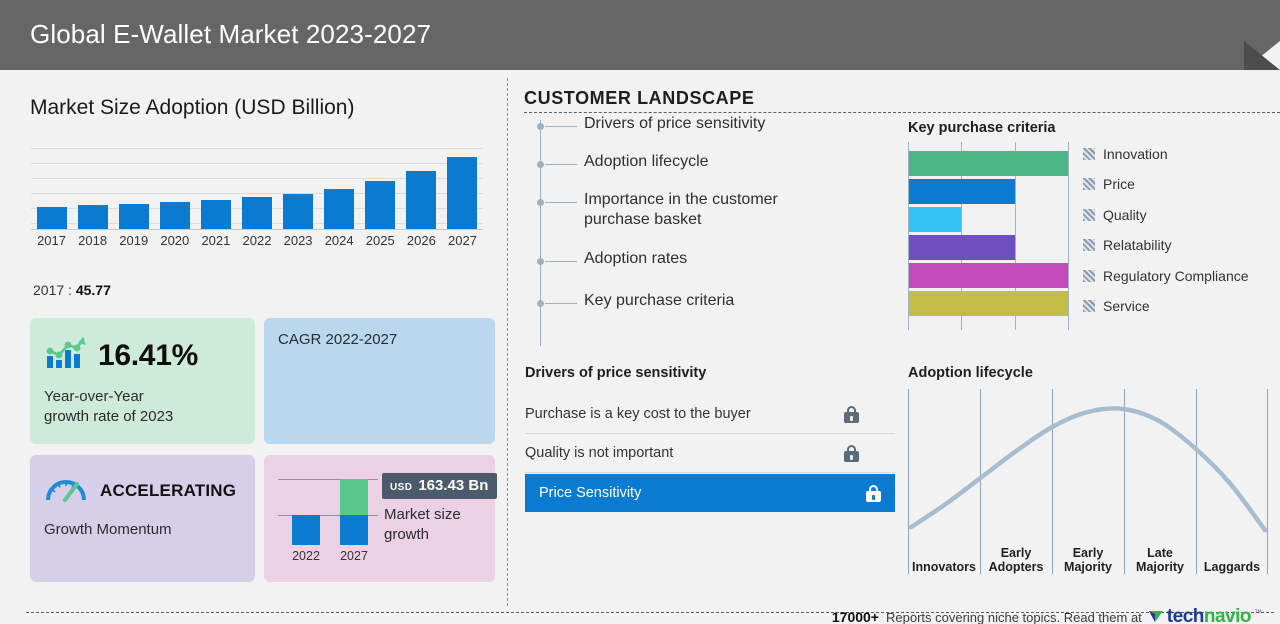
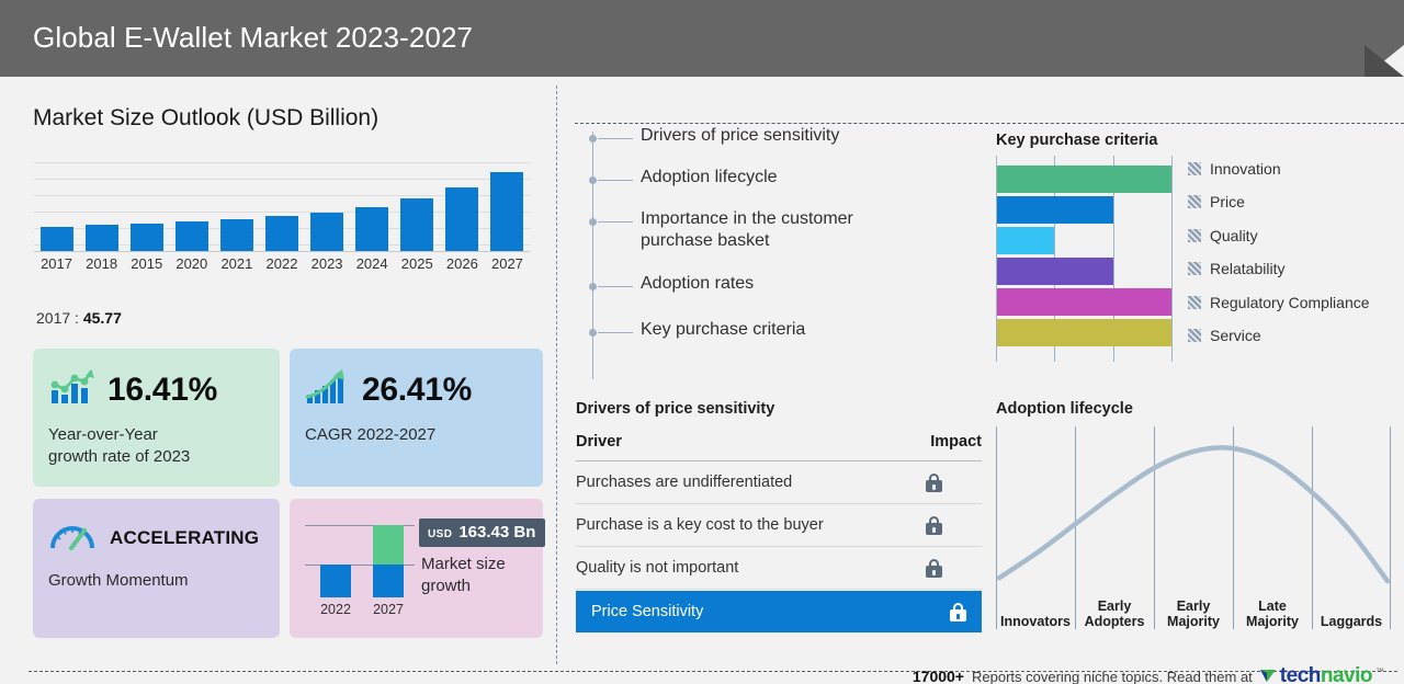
  Global E-Wallet Market 2023-2027
- Market Size Adoption (USD Billion)
+ Market Size Outlook (USD Billion)
  2017
  2018
- 2019
+ 2015
  2020
  2021
  2022
  2023
  2024
  2025
  2026
  2027
  2017 : 45.77
  16.41%
  Year-over-Year
  growth rate of 2023
+ 26.41%
  CAGR 2022-2027
  ACCELERATING
  Growth Momentum
  2022
  2027
  USD
  163.43 Bn
  Market size
  growth
- CUSTOMER LANDSCAPE
  Drivers of price sensitivity
  Adoption lifecycle
  Importance in the customer
  purchase basket
  Adoption rates
  Key purchase criteria
  Key purchase criteria
  Innovation
  Price
  Quality
  Relatability
  Regulatory Compliance
  Service
  Drivers of price sensitivity
+ Driver
+ Impact
+ Purchases are undifferentiated
  Purchase is a key cost to the buyer
  Quality is not important
  Price Sensitivity
  Adoption lifecycle
  Innovators
  Early
  Adopters
  Early
  Majority
  Late
  Majority
  Laggards
  17000+
  Reports covering niche topics. Read them at
  technavio
  ™
